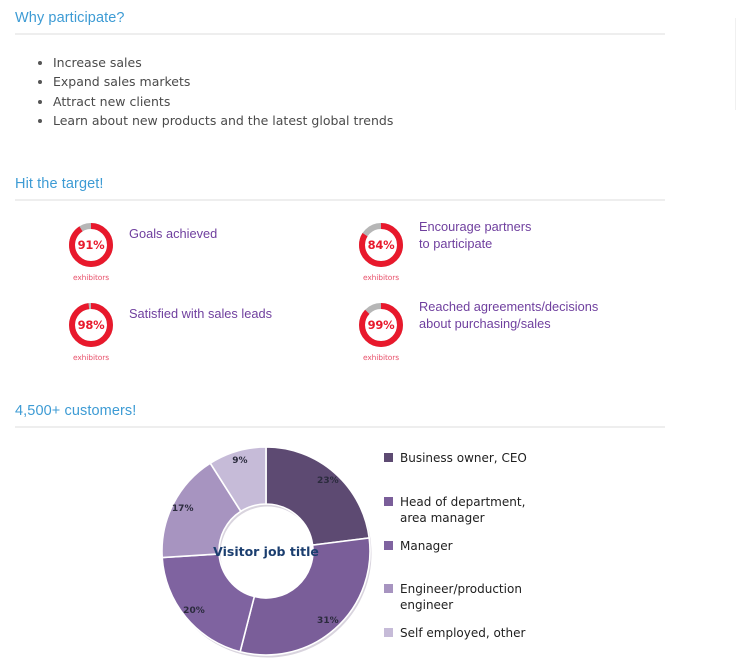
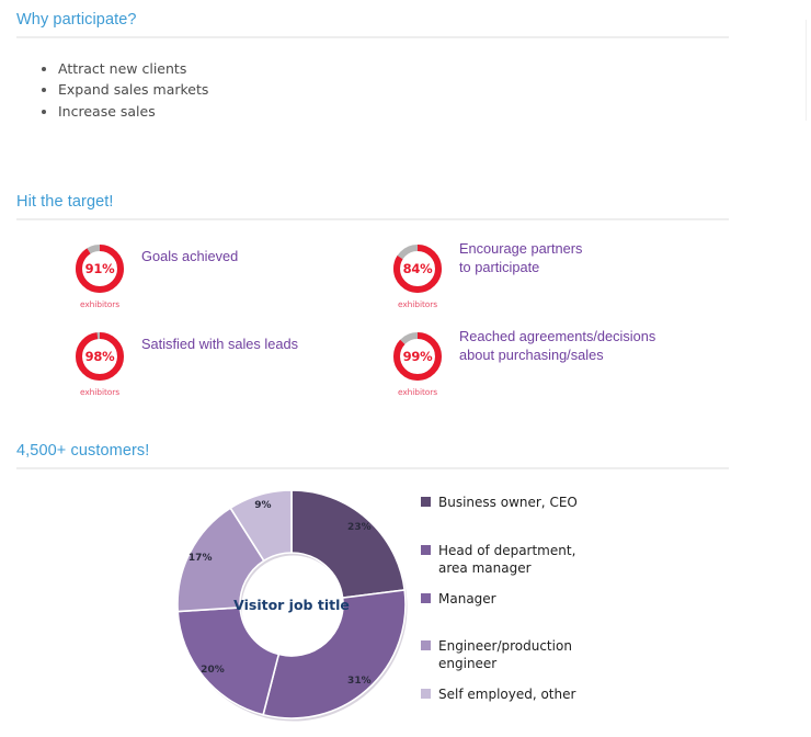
  Why participate?
- Increase sales
+ Attract new clients
  Expand sales markets
- Attract new clients
+ Increase sales
- Learn about new products and the latest global trends
  Hit the target!
  91%
  exhibitors
  Goals achieved
  84%
  exhibitors
  Encourage partners
  to participate
  98%
  exhibitors
  Satisfied with sales leads
  99%
  exhibitors
  Reached agreements/decisions
  about purchasing/sales
  4,500+ customers!
  Visitor job title
  23%
  31%
  20%
  17%
  9%
  Business owner, CEO
  Head of department,
  area manager
  Manager
  Engineer/production
  engineer
  Self employed, other
